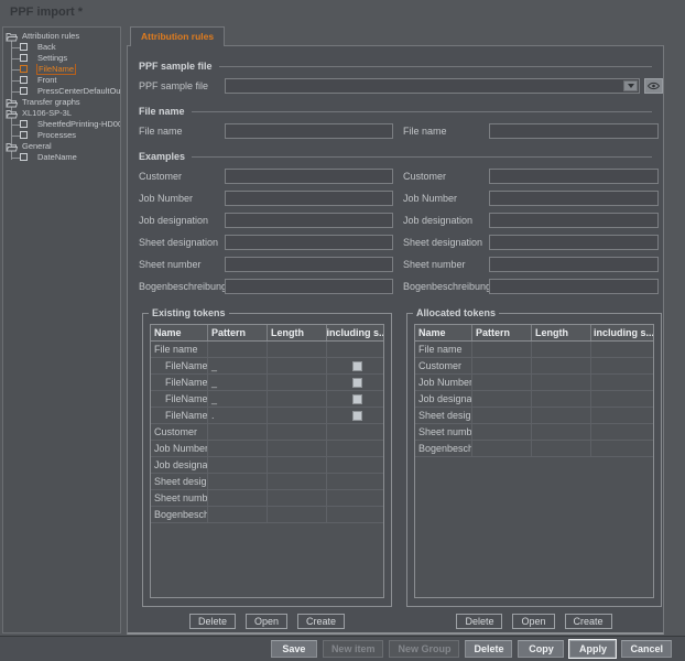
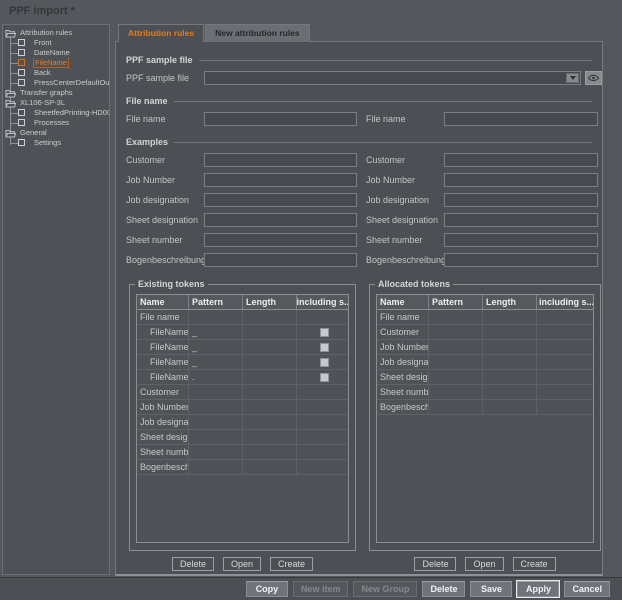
  PPF import *
  Attribution rules
- Back
+ Front
- Settings
+ DateName
  FileName
- Front
+ Back
  PressCenterDefaultOu
  Transfer graphs
  XL106-SP-3L
  SheetfedPrinting-HD0
  Processes
  General
- DateName
+ Settings
  Attribution rules
+ New attribution rules
  PPF sample file
  PPF sample file
  File name
  File name
  File name
  Examples
  Customer
  Customer
  Job Number
  Job Number
  Job designation
  Job designation
  Sheet designation
  Sheet designation
  Sheet number
  Sheet number
  Bogenbeschreibun
  Bogenbeschreibun
  Existing tokens
  Name
  Pattern
  Length
  including s..
  File name
  FileName
  _
  FileName
  _
  FileName
  _
  FileName
  .
  Customer
  Job Number
  Job designa
  Sheet numb
  Delete
  Open
  Create
  Allocated tokens
  Name
  Pattern
  Length
  including s...
  File name
  Customer
  Job Number
  Job designa
  Sheet numb
  Delete
  Open
  Create
- Save
+ Copy
  New item
  New Group
  Delete
- Copy
+ Save
  Apply
  Cancel
